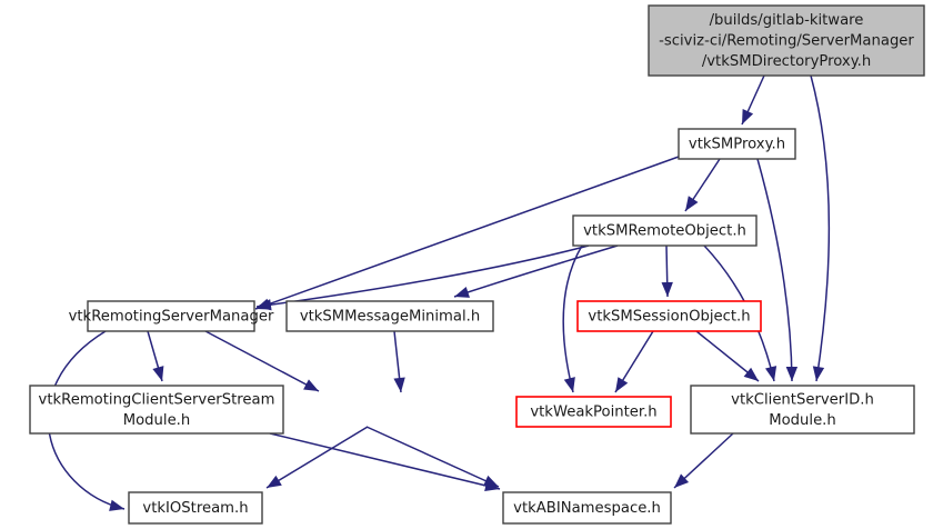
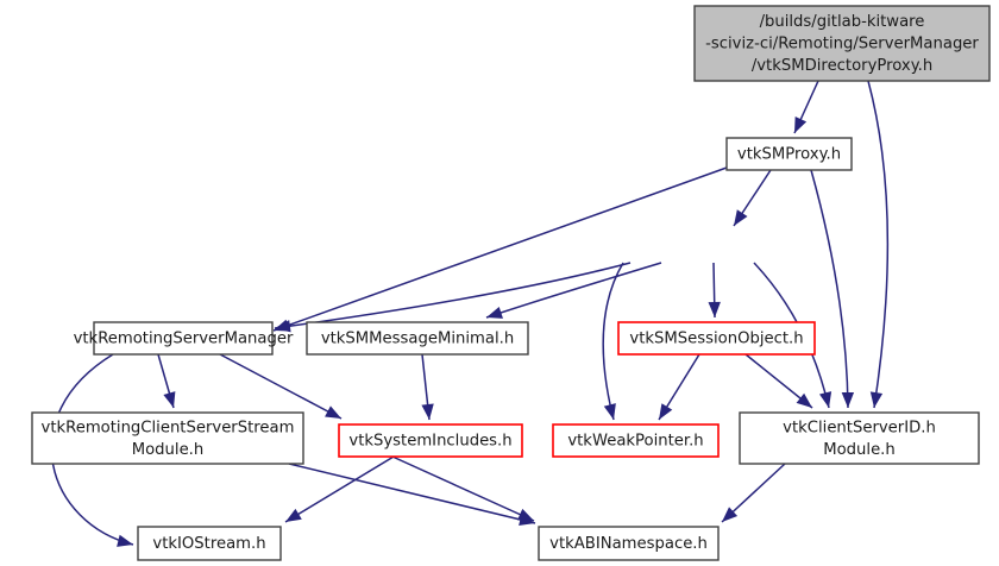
  /builds/gitlab-kitware
  -sciviz-ci/Remoting/ServerManager
  /vtkSMDirectoryProxy.h
  vtkSMProxy.h
- vtkSMRemoteObject.h
  vtkRemotingServerManager
  vtkSMMessageMinimal.h
  vtkSMSessionObject.h
  vtkRemotingClientServerStream
  Module.h
+ vtkSystemIncludes.h
  vtkWeakPointer.h
  vtkClientServerID.h
  Module.h
  vtkIOStream.h
  vtkABINamespace.h
